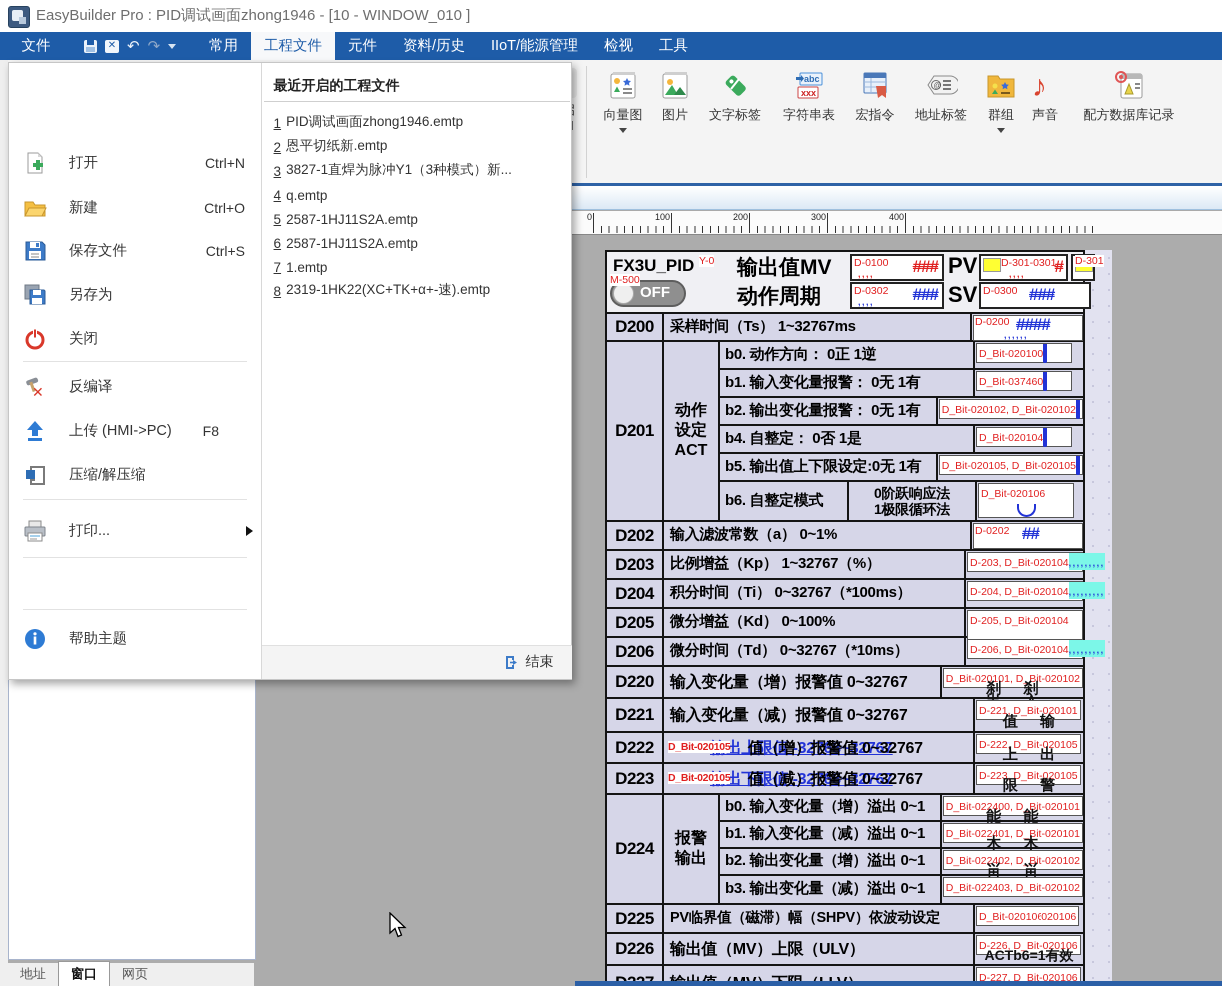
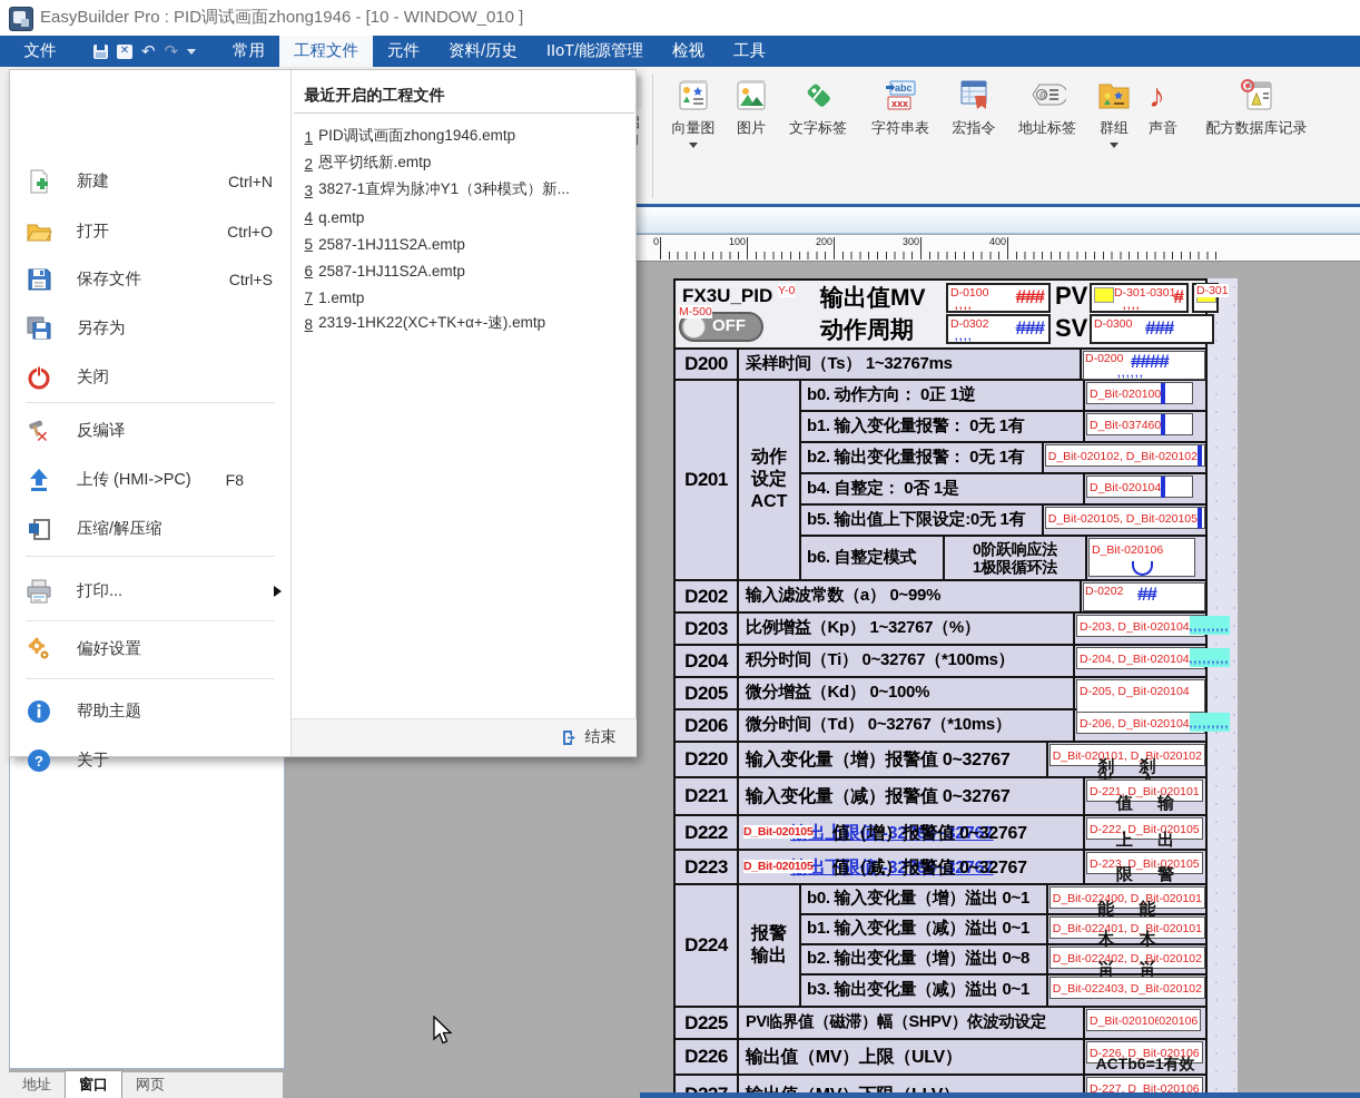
  EasyBuilder Pro : PID调试画面zhong1946 - [10 - WINDOW_010 ]
  文件
  ✕
  ↶
  ↷
  常用
  工程文件
  元件
  资料/历史
  IIoT/能源管理
  检视
  工具
  向量图
  图片
  文字标签
  abc
  xxx
  字符串表
  宏指令
  @
  地址标签
  群组
  ♪
  声音
  配方数据库记录
  0
  100
  200
  300
  400
  地址
  窗口
  网页
  FX3U_PID
  Y-0
  M-500
  OFF
  输出值MV
  动作周期
  D-0100
  ###
  ,,,,
  D-0302
  ###
  ,,,,
  PV
  SV
  D-301-0301
  #
  ,,,,
  D-301
  D-0300
  ###
  D200
  采样时间（Ts） 1~32767ms
  D-0200
  ####
  ,,,,,,
  D201
  动作
  设定
  ACT
  b0. 动作方向： 0正 1逆
  D_Bit-020100
  b1. 输入变化量报警： 0无 1有
  D_Bit-037460
  b2. 输出变化量报警： 0无 1有
  D_Bit-020102, D_Bit-020102
  b4. 自整定： 0否 1是
  D_Bit-020104
  b5. 输出值上下限设定:0无 1有
  D_Bit-020105, D_Bit-020105
  b6. 自整定模式
  0阶跃响应法
  1极限循环法
  D_Bit-020106
  D202
- 输入滤波常数（a） 0~1%
+ 输入滤波常数（a） 0~99%
  D-0202
  ##
  D203
  比例增益（Kp） 1~32767（%）
  D-203, D_Bit-020104,,,,,,,,,
  D204
  积分时间（Ti） 0~32767（*100ms）
  D-204, D_Bit-020104,,,,,,,,,
  D205
  微分增益（Kd） 0~100%
  D-205, D_Bit-020104
  D206
  微分时间（Td） 0~32767（*10ms）
  D-206, D_Bit-020104,,,,,,,,,
  D220
  输入变化量（增）报警值 0~32767
  D_Bit-020101, D_Bit-020102
  刹 刹
  D221
  输入变化量（减）报警值 0~32767
  D-221, D_Bit-020101
  值 输
  D222
  D_Bit-020105
  出上限值 -32768~32767
  值（增）报警值 0~32767
  D-222, D_Bit-020105
  上 出
  D223
  D_Bit-020105
  出下限值 -32768~32767
  值（减）报警值 0~32767
  D-223, D_Bit-020105
  限 警
  D224
  报警
  输出
  b0. 输入变化量（增）溢出 0~1
  D_Bit-022400, D_Bit-020101
  能 能
  b1. 输入变化量（减）溢出 0~1
  D_Bit-022401, D_Bit-020101
  木 木
- b2. 输出变化量（增）溢出 0~1
+ b2. 输出变化量（增）溢出 0~8
  D_Bit-022402, D_Bit-020102
  畄 畄
  b3. 输出变化量（减）溢出 0~1
  D_Bit-022403, D_Bit-020102
  D225
  PV临界值（磁滞）幅（SHPV）依波动设定
  D_Bit-02010 020106
  D226
  输出值（MV）上限（ULV）
  D-226, D_Bit-020106
  ACTb6=1有效
  D-227, D_Bit-020106
- 打开
+ 新建
  Ctrl+N
- 新建
+ 打开
  Ctrl+O
  保存文件
  Ctrl+S
  另存为
  关闭
  ✕
  反编译
  上传 (HMI->PC)
  F8
  压缩/解压缩
  打印...
+ 偏好设置
  帮助主题
+ ?
+ 关于
  最近开启的工程文件
  1
  PID调试画面zhong1946.emtp
  2
  恩平切纸新.emtp
  3
  3827-1直焊为脉冲Y1（3种模式）新...
  4
  q.emtp
  5
  2587-1HJ11S2A.emtp
  6
  2587-1HJ11S2A.emtp
  7
  1.emtp
  8
  2319-1HK22(XC+TK+α+-速).emtp
  结束
